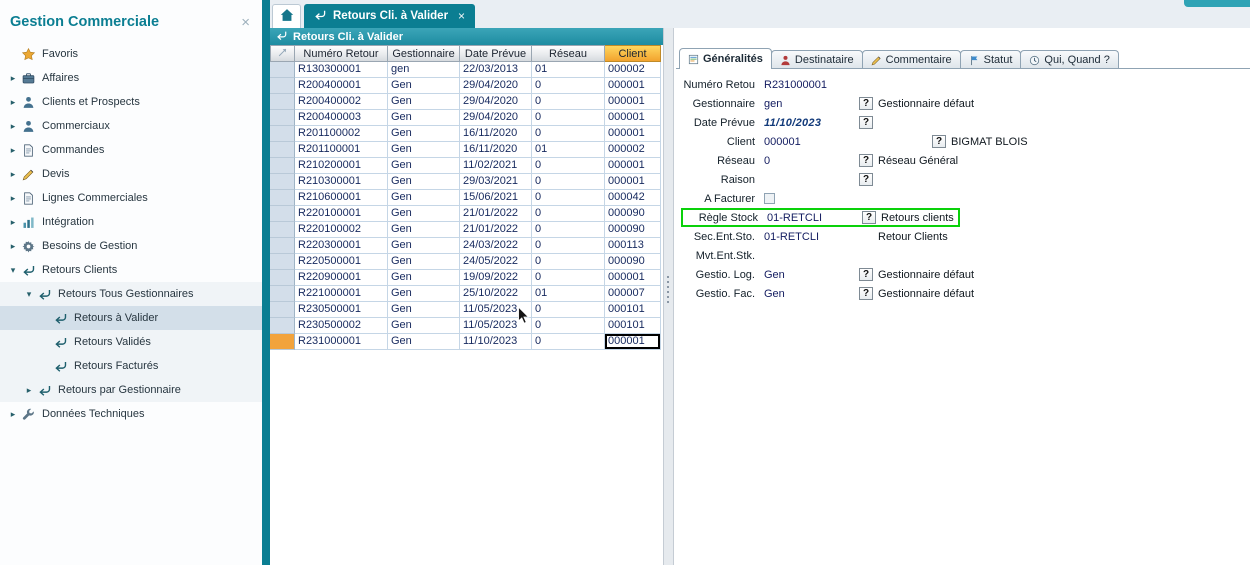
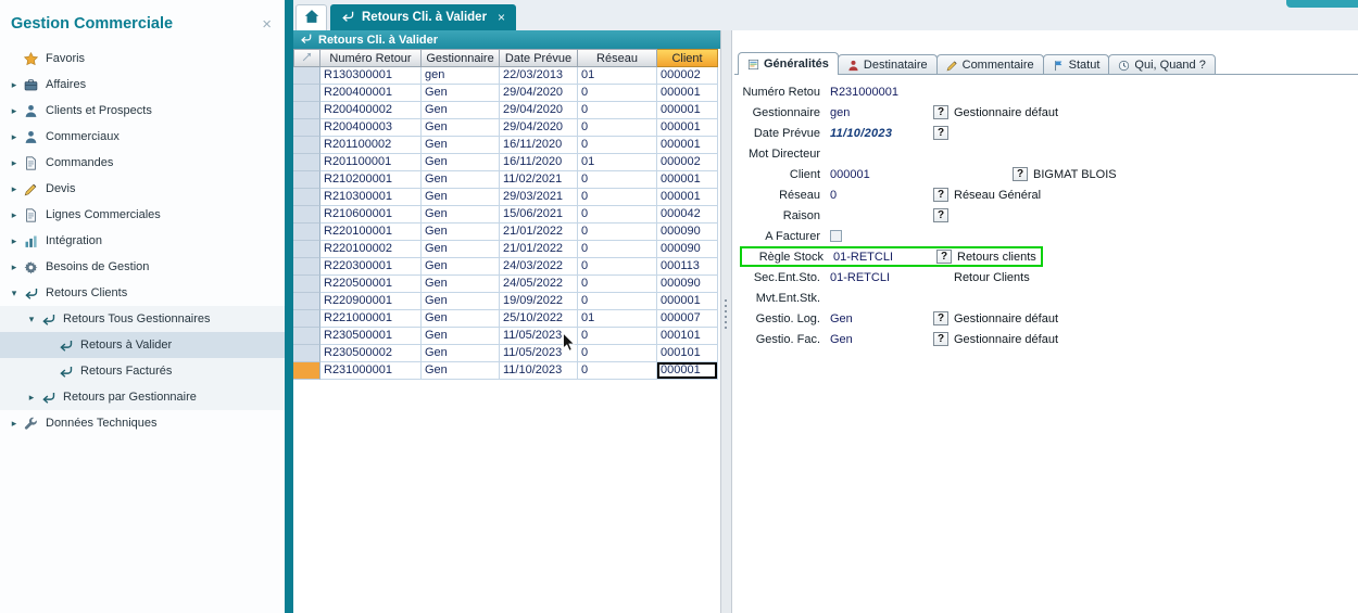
  Gestion Commerciale
  ×
  Favoris
  ▸
  Affaires
  ▸
  Clients et Prospects
  ▸
  Commerciaux
  ▸
  Commandes
  ▸
  Devis
  ▸
  Lignes Commerciales
  ▸
  Intégration
  ▸
  Besoins de Gestion
  ▾
  Retours Clients
  ▾
  Retours Tous Gestionnaires
  Retours à Valider
- Retours Validés
  Retours Facturés
  ▸
  Retours par Gestionnaire
  ▸
  Données Techniques
  Retours Cli. à Valider
  ×
  Retours Cli. à Valider
  Numéro Retour
  Gestionnaire
  Date Prévue
  Réseau
  Client
  R130300001
  gen
  22/03/2013
  01
  000002
  R200400001
  Gen
  29/04/2020
  0
  000001
  R200400002
  Gen
  29/04/2020
  0
  000001
  R200400003
  Gen
  29/04/2020
  0
  000001
  R201100002
  Gen
  16/11/2020
  0
  000001
  R201100001
  Gen
  16/11/2020
  01
  000002
  R210200001
  Gen
  11/02/2021
  0
  000001
  R210300001
  Gen
  29/03/2021
  0
  000001
  R210600001
  Gen
  15/06/2021
  0
  000042
  R220100001
  Gen
  21/01/2022
  0
  000090
  R220100002
  Gen
  21/01/2022
  0
  000090
  R220300001
  Gen
  24/03/2022
  0
  000113
  R220500001
  Gen
  24/05/2022
  0
  000090
  R220900001
  Gen
  19/09/2022
  0
  000001
  R221000001
  Gen
  25/10/2022
  01
  000007
  R230500001
  Gen
  11/05/2023
  0
  000101
  R230500002
  Gen
  11/05/2023
  0
  000101
  R231000001
  Gen
  11/10/2023
  0
  000001
  Généralités
  Destinataire
  Commentaire
  Statut
  Qui, Quand ?
  Numéro Retou
  R231000001
  Gestionnaire
  gen
  ?
  Gestionnaire défaut
  Date Prévue
  11/10/2023
  ?
+ Mot Directeur
  Client
  000001
  ?
  BIGMAT BLOIS
  Réseau
  0
  ?
  Réseau Général
  Raison
  ?
  A Facturer
  Règle Stock
  01-RETCLI
  ?
  Retours clients
  Sec.Ent.Sto.
  01-RETCLI
  Retour Clients
  Mvt.Ent.Stk.
  Gestio. Log.
  Gen
  ?
  Gestionnaire défaut
  Gestio. Fac.
  Gen
  ?
  Gestionnaire défaut
